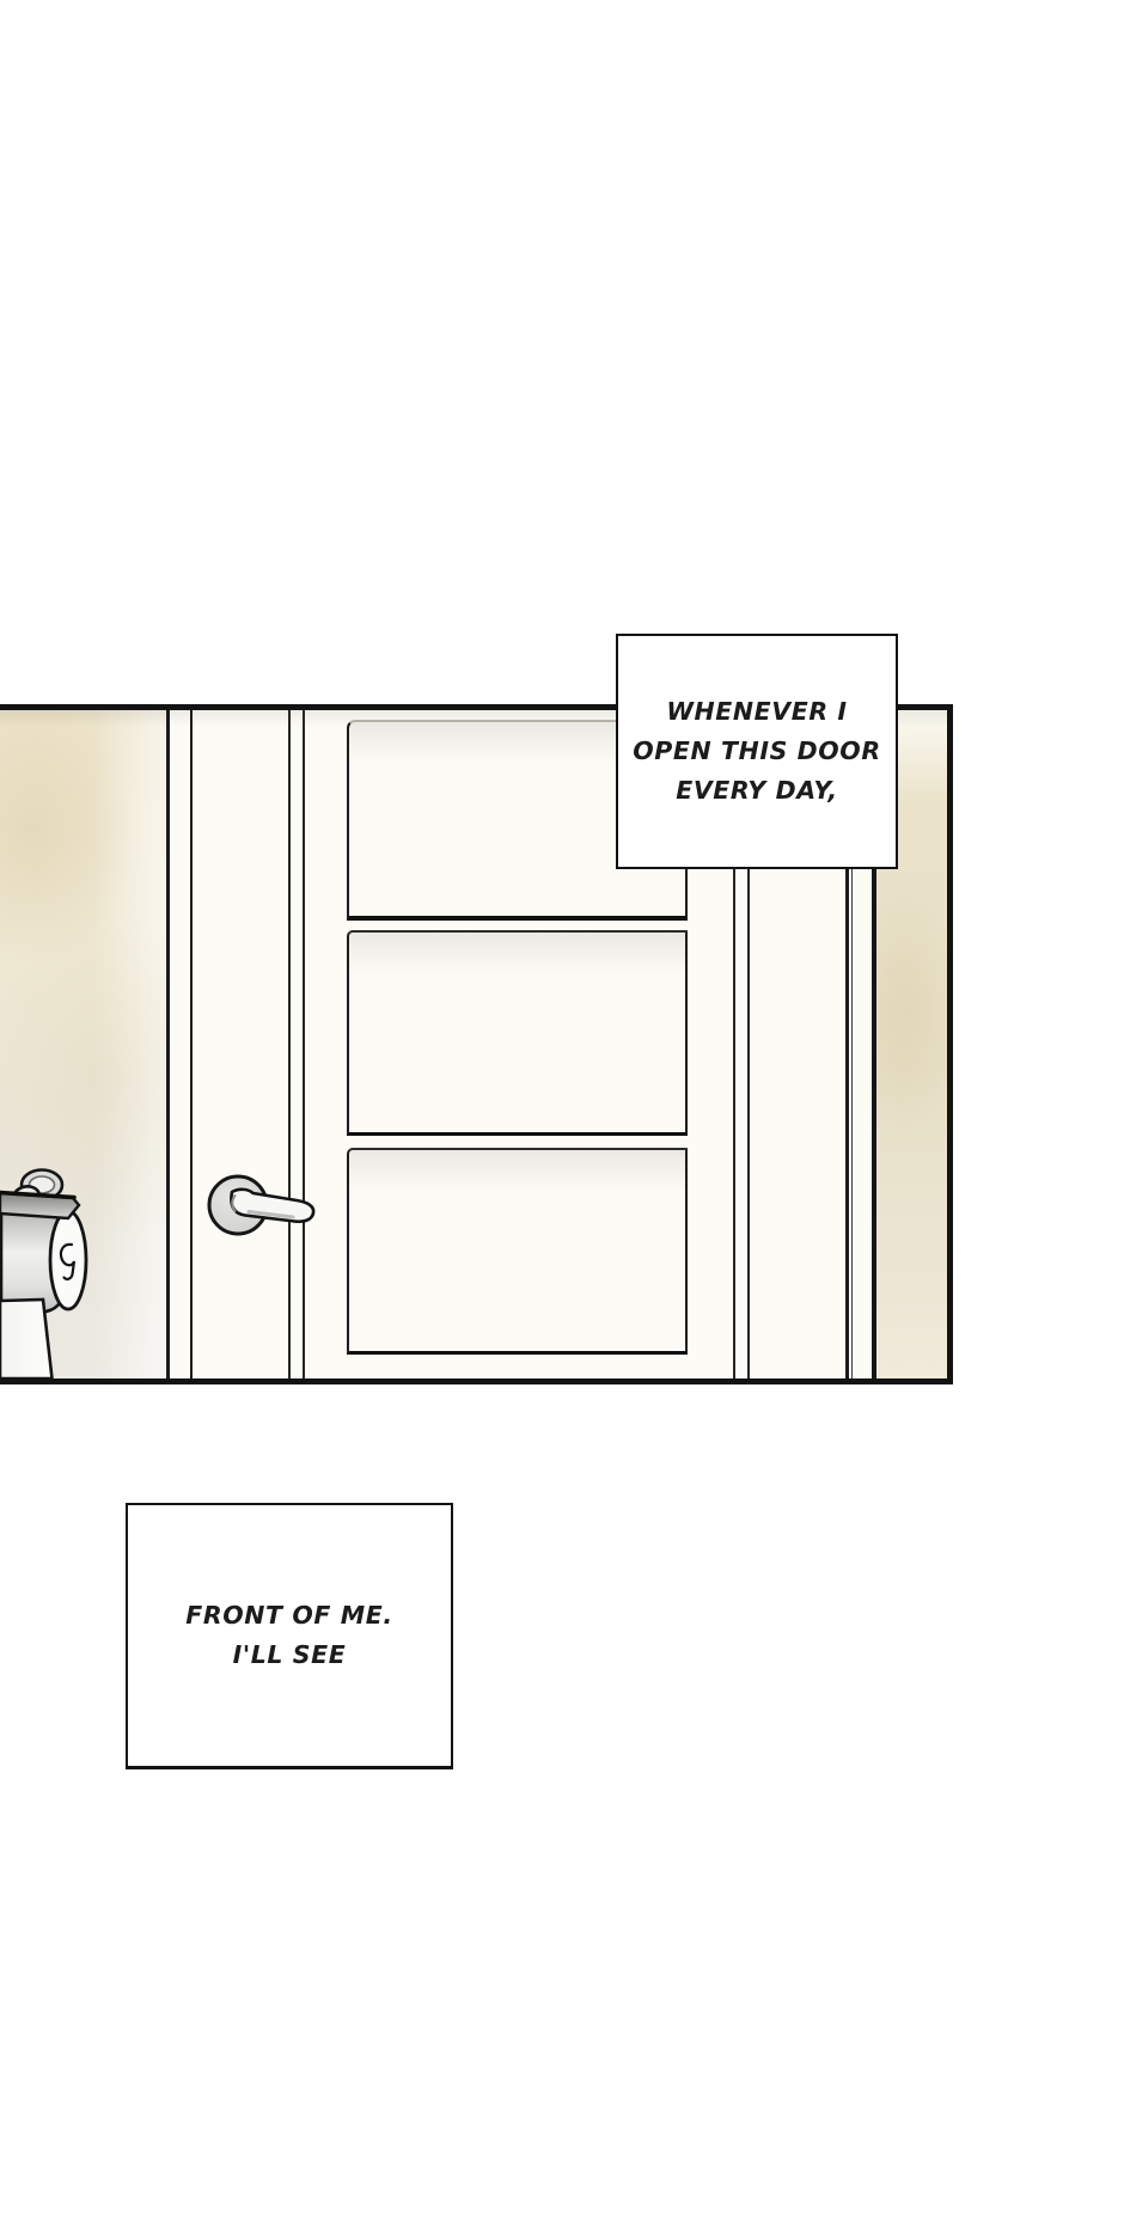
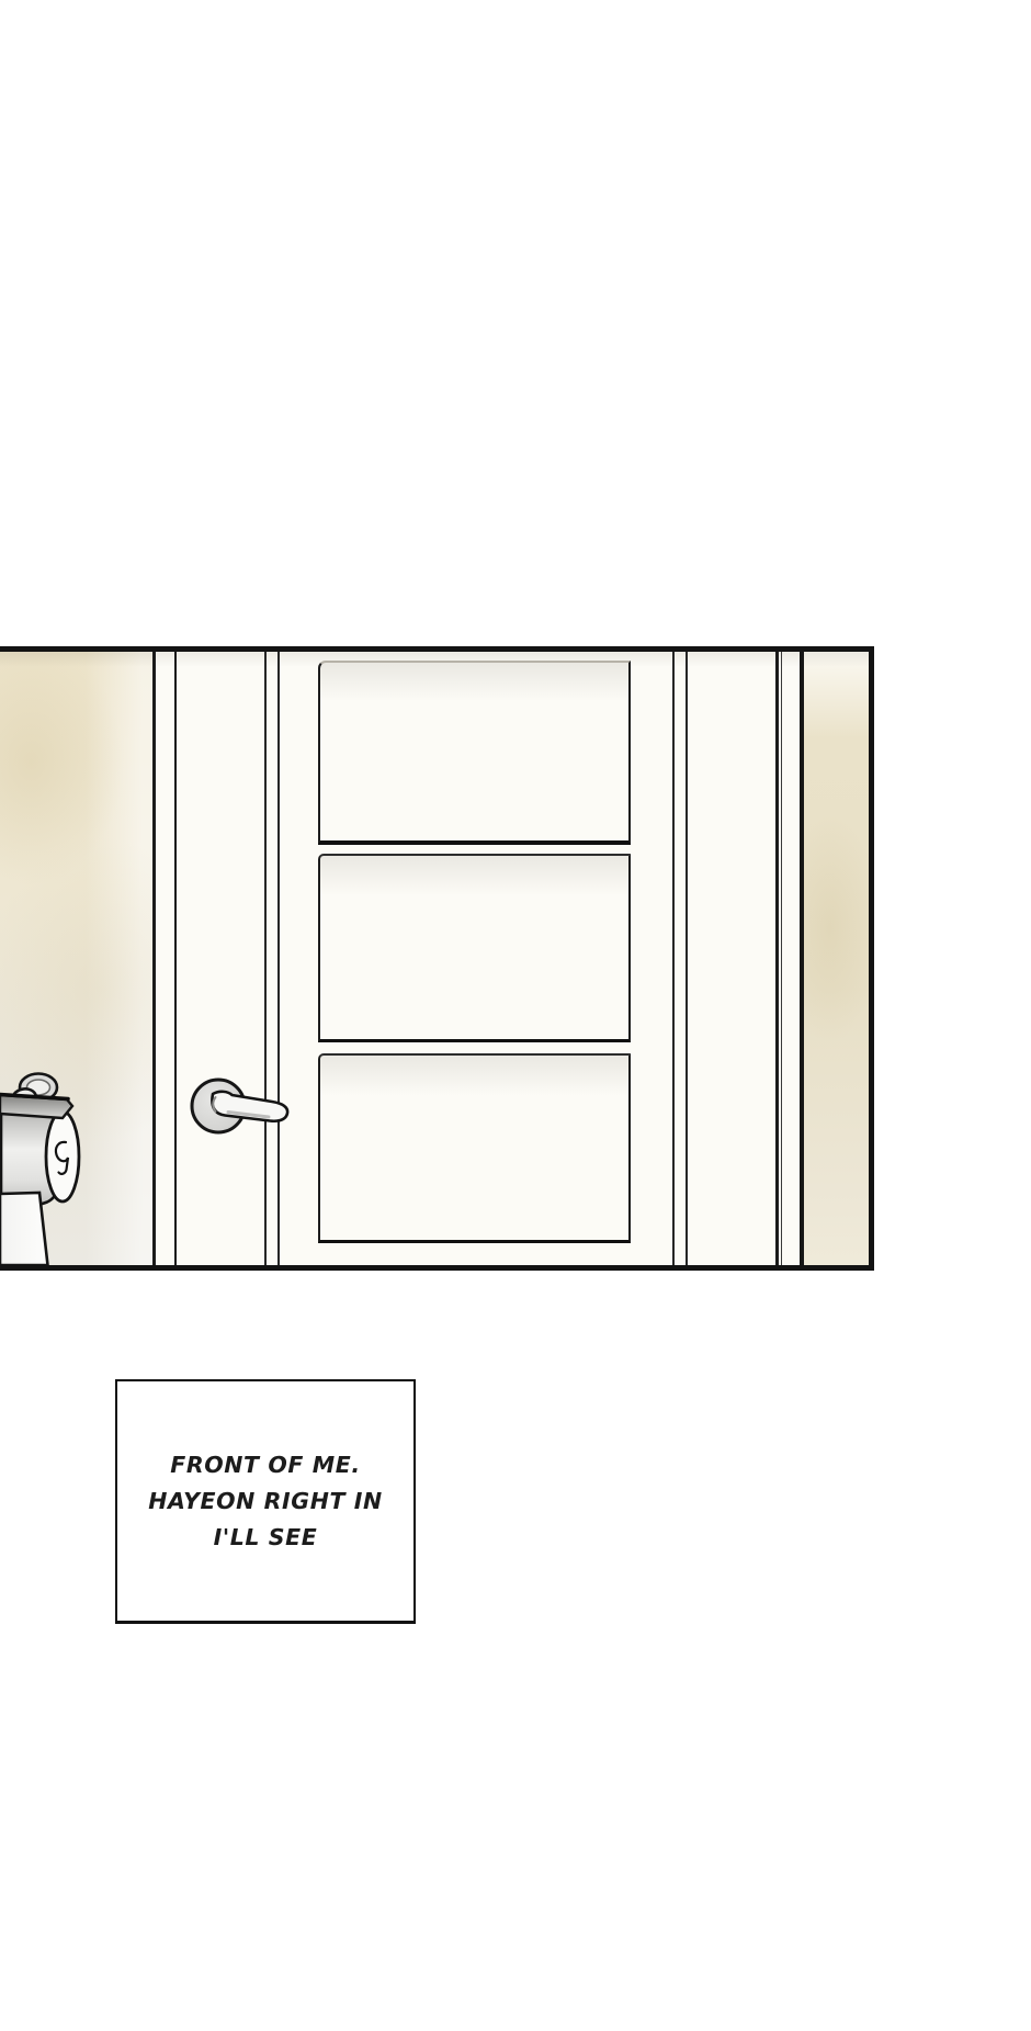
- WHENEVER I
- OPEN THIS DOOR
- EVERY DAY,
  FRONT OF ME.
+ HAYEON RIGHT IN
  I'LL SEE
